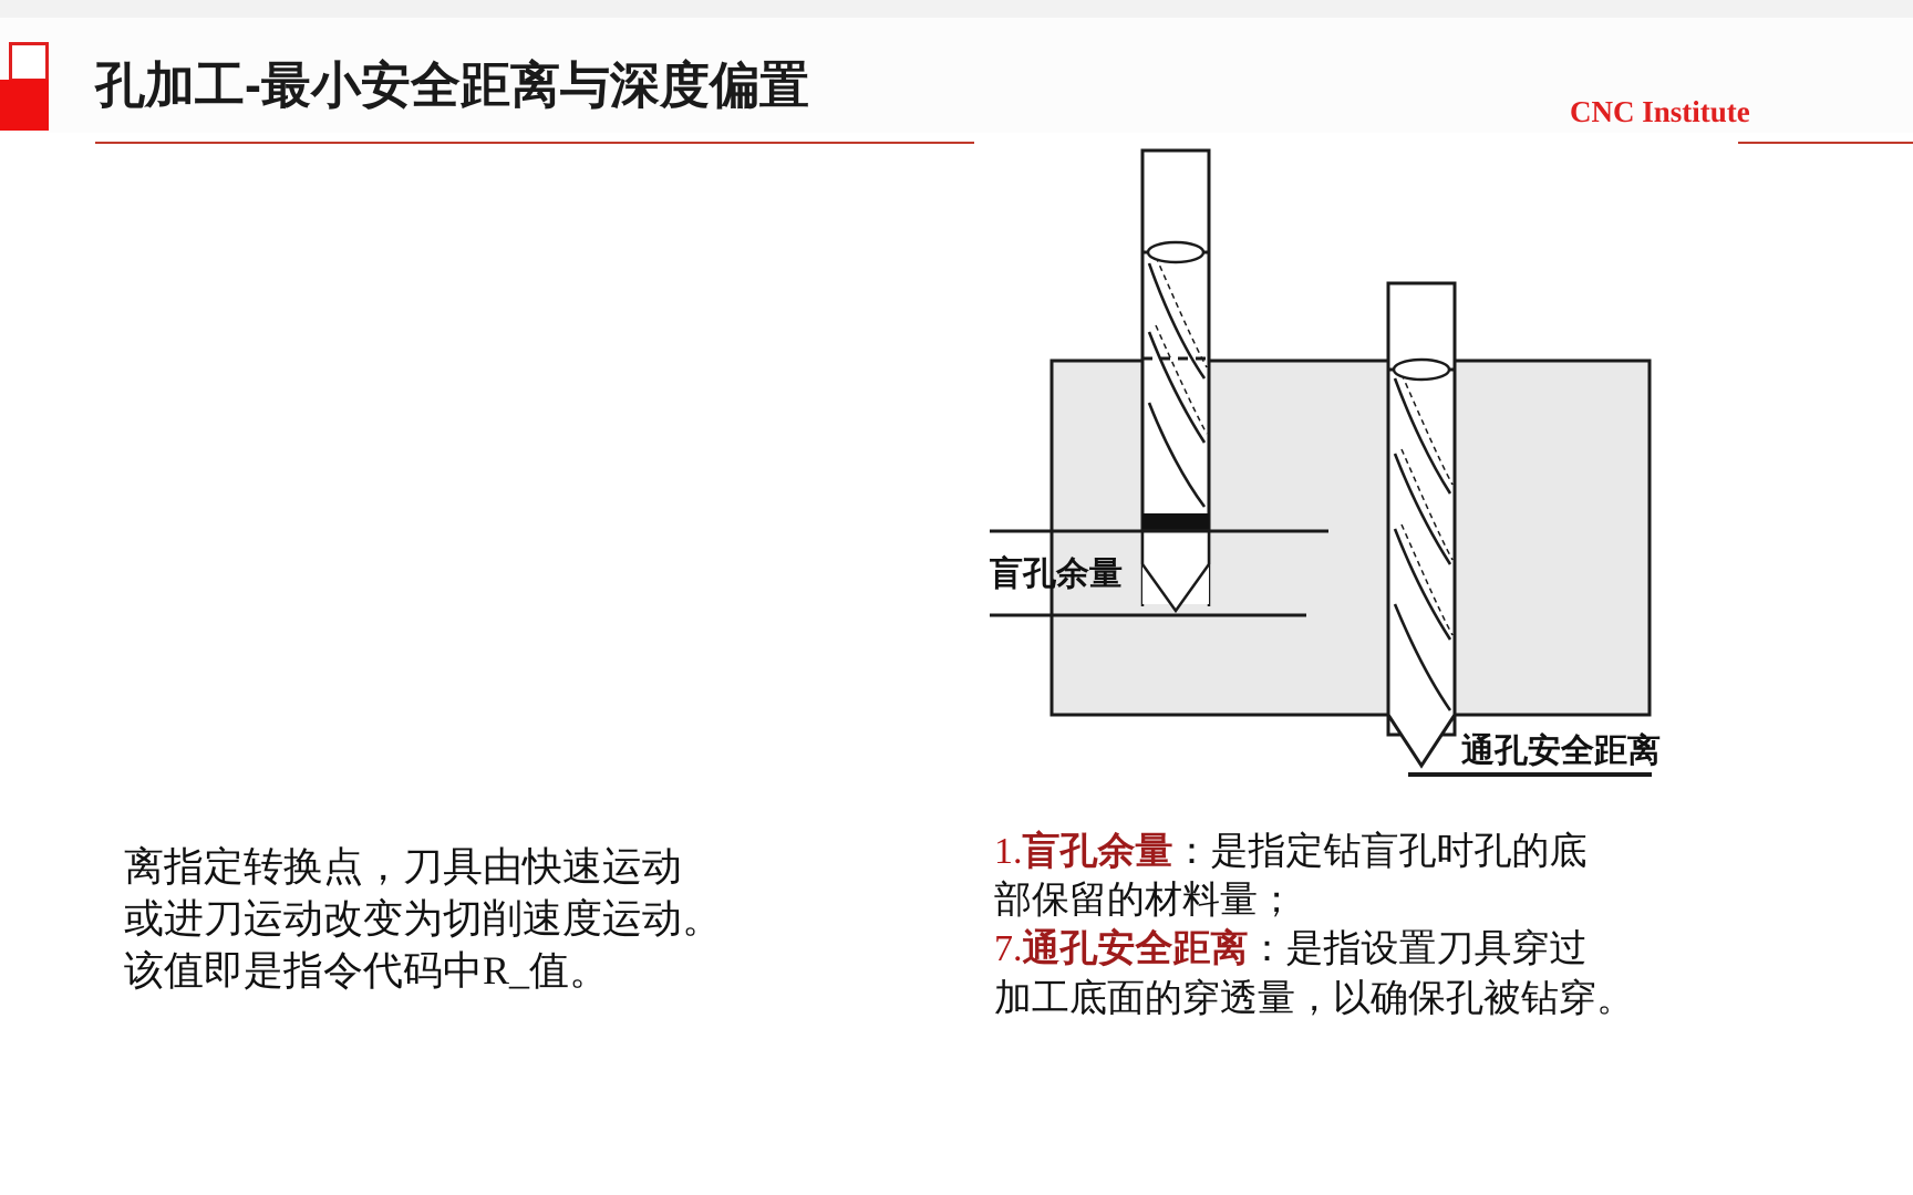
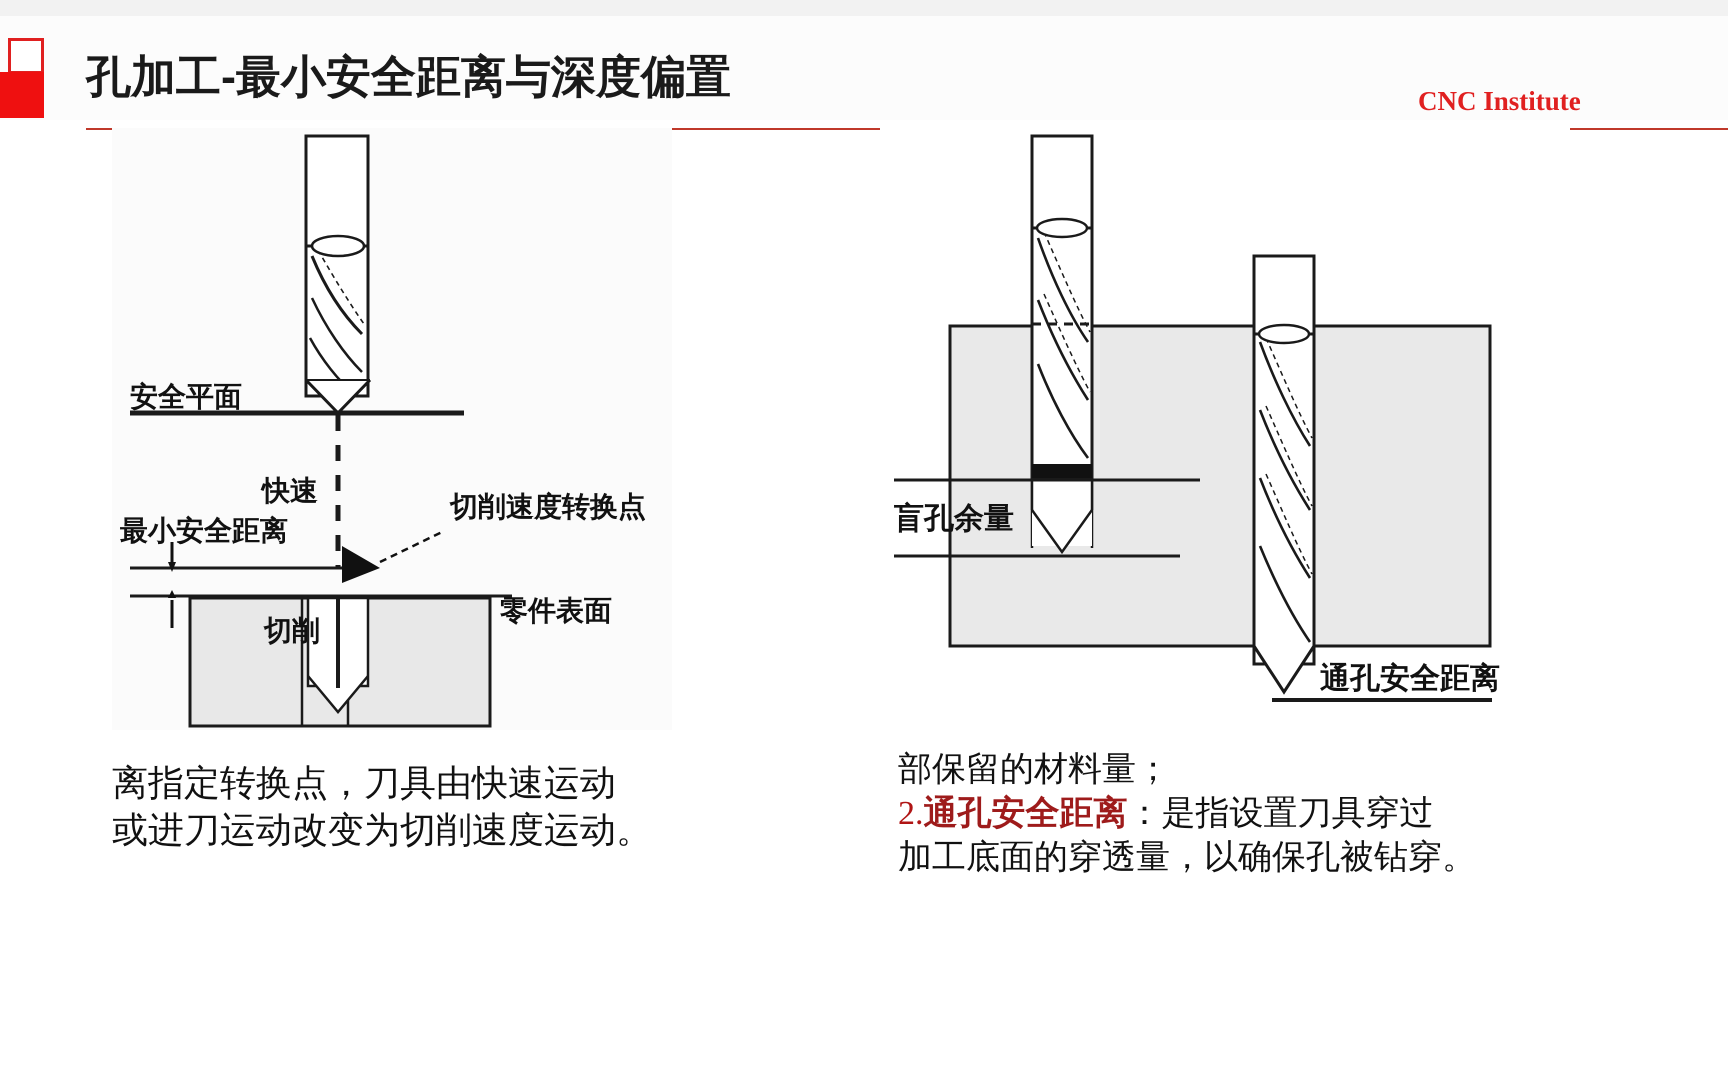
  孔加工-最小安全距离与深度偏置
  CNC Institute
+ 安全平面
+ 快速
+ 最小安全距离
+ 切削速度转换点
+ 零件表面
+ 切削
  盲孔余量
  通孔安全距离
  离指定转换点，刀具由快速运动
  或进刀运动改变为切削速度运动。
- 该值即是指令代码中R_值。
- 1.盲孔余量：是指定钻盲孔时孔的底
  部保留的材料量；
- 7.通孔安全距离：是指设置刀具穿过
+ 2.通孔安全距离：是指设置刀具穿过
  加工底面的穿透量，以确保孔被钻穿。
